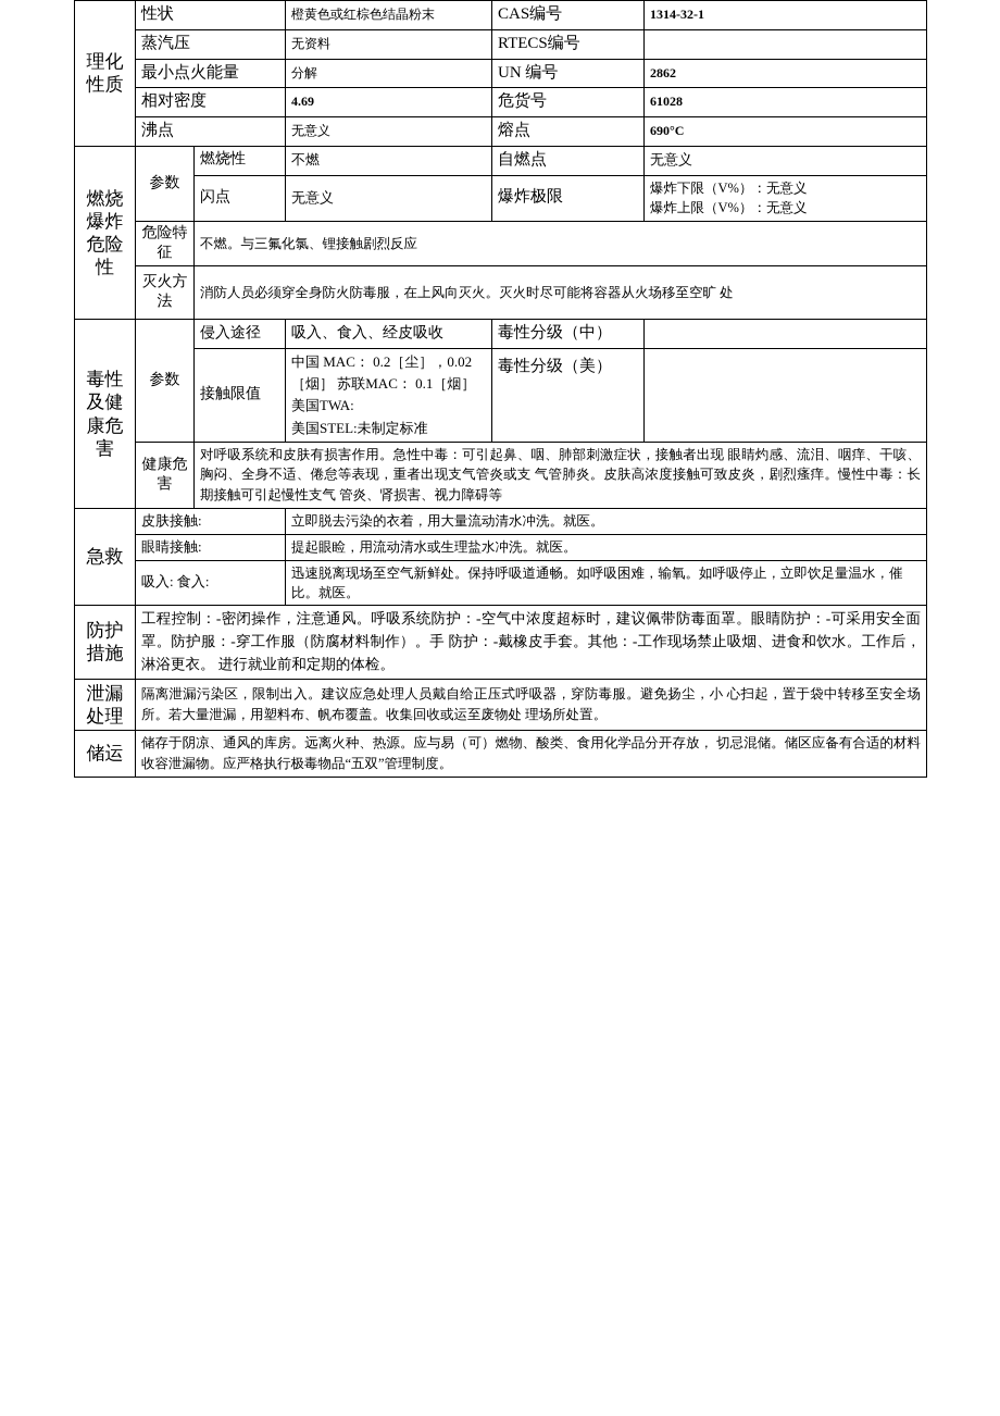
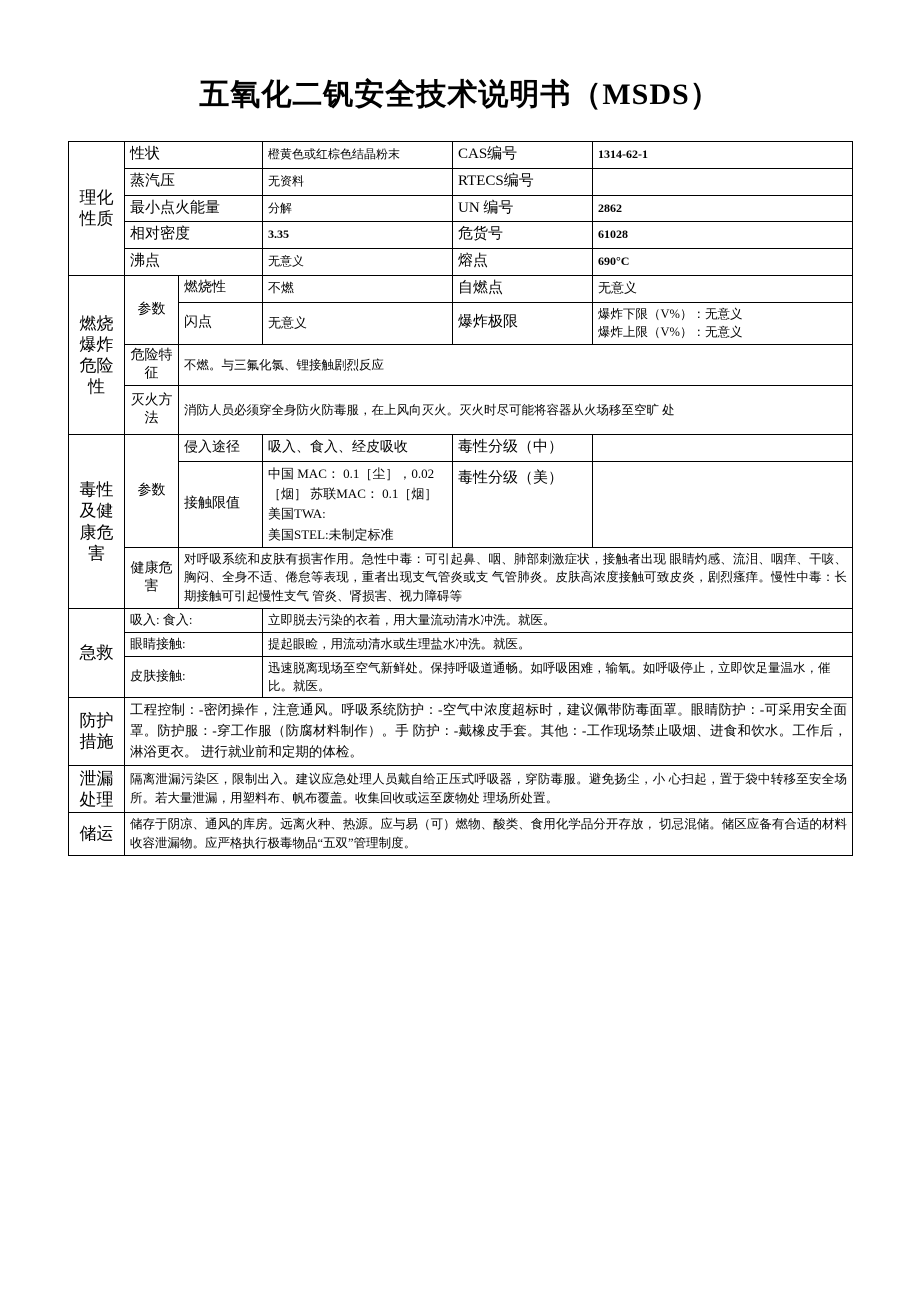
+ 五氧化二钒安全技术说明书（MSDS）
- 理化性质	性状	橙黄色或红棕色结晶粉末	CAS编号	1314-32-1
+ 理化性质	性状	橙黄色或红棕色结晶粉末	CAS编号	1314-62-1
  蒸汽压	无资料	RTECS编号
  最小点火能量	分解	UN 编号	2862
- 相对密度	4.69	危货号	61028
+ 相对密度	3.35	危货号	61028
  沸点	无意义	熔点	690°C
  燃烧爆炸危险性	参数	燃烧性	不燃	自燃点	无意义
  闪点	无意义	爆炸极限	爆炸下限（V%）：无意义 爆炸上限（V%）：无意义
  危险特征	不燃。与三氟化氯、锂接触剧烈反应
  灭火方法	消防人员必须穿全身防火防毒服，在上风向灭火。灭火时尽可能将容器从火场移至空旷 处
  毒性及健康危害	参数	侵入途径	吸入、食入、经皮吸收	毒性分级（中）
- 接触限值	中国 MAC： 0.2［尘］，0.02［烟］ 苏联MAC： 0.1［烟］ 美国TWA: 美国STEL:未制定标准	毒性分级（美）
+ 接触限值	中国 MAC： 0.1［尘］，0.02［烟］ 苏联MAC： 0.1［烟］ 美国TWA: 美国STEL:未制定标准	毒性分级（美）
  健康危害	对呼吸系统和皮肤有损害作用。急性中毒：可引起鼻、咽、肺部刺激症状，接触者出现 眼睛灼感、流泪、咽痒、干咳、胸闷、全身不适、倦怠等表现，重者出现支气管炎或支 气管肺炎。皮肤高浓度接触可致皮炎，剧烈瘙痒。慢性中毒：长期接触可引起慢性支气 管炎、肾损害、视力障碍等
- 急救	皮肤接触:	立即脱去污染的衣着，用大量流动清水冲洗。就医。
+ 急救	吸入: 食入:	立即脱去污染的衣着，用大量流动清水冲洗。就医。
  眼睛接触:	提起眼睑，用流动清水或生理盐水冲洗。就医。
- 吸入: 食入:	迅速脱离现场至空气新鲜处。保持呼吸道通畅。如呼吸困难，输氧。如呼吸停止，立即饮足量温水，催比。就医。
+ 皮肤接触:	迅速脱离现场至空气新鲜处。保持呼吸道通畅。如呼吸困难，输氧。如呼吸停止，立即饮足量温水，催比。就医。
  防护措施	工程控制：-密闭操作，注意通风。呼吸系统防护：-空气中浓度超标时，建议佩带防毒面罩。眼睛防护：-可采用安全面罩。防护服：-穿工作服（防腐材料制作）。手 防护：-戴橡皮手套。其他：-工作现场禁止吸烟、进食和饮水。工作后，淋浴更衣。 进行就业前和定期的体检。
  泄漏处理	隔离泄漏污染区，限制出入。建议应急处理人员戴自给正压式呼吸器，穿防毒服。避免扬尘，小 心扫起，置于袋中转移至安全场所。若大量泄漏，用塑料布、帆布覆盖。收集回收或运至废物处 理场所处置。
  储运	储存于阴凉、通风的库房。远离火种、热源。应与易（可）燃物、酸类、食用化学品分开存放， 切忌混储。储区应备有合适的材料收容泄漏物。应严格执行极毒物品“五双”管理制度。
